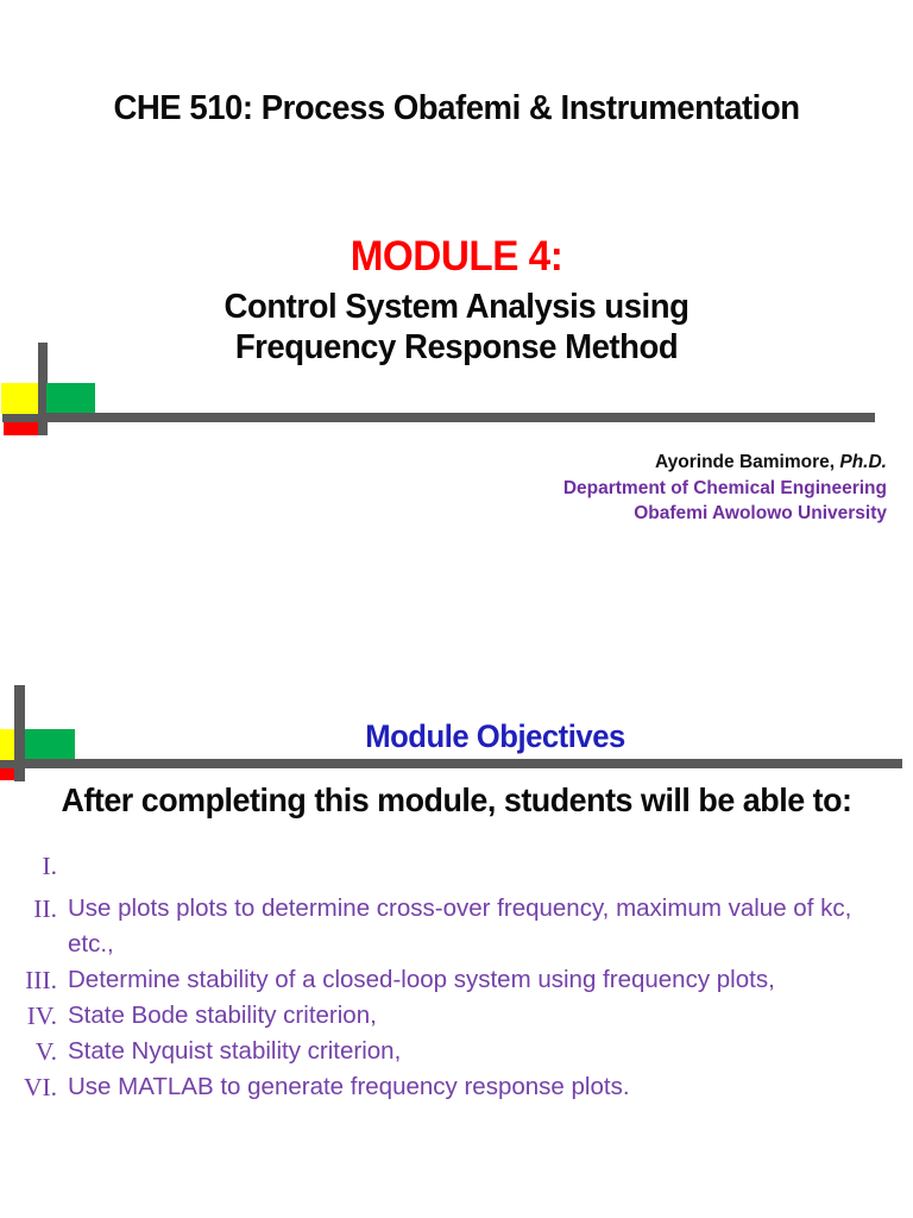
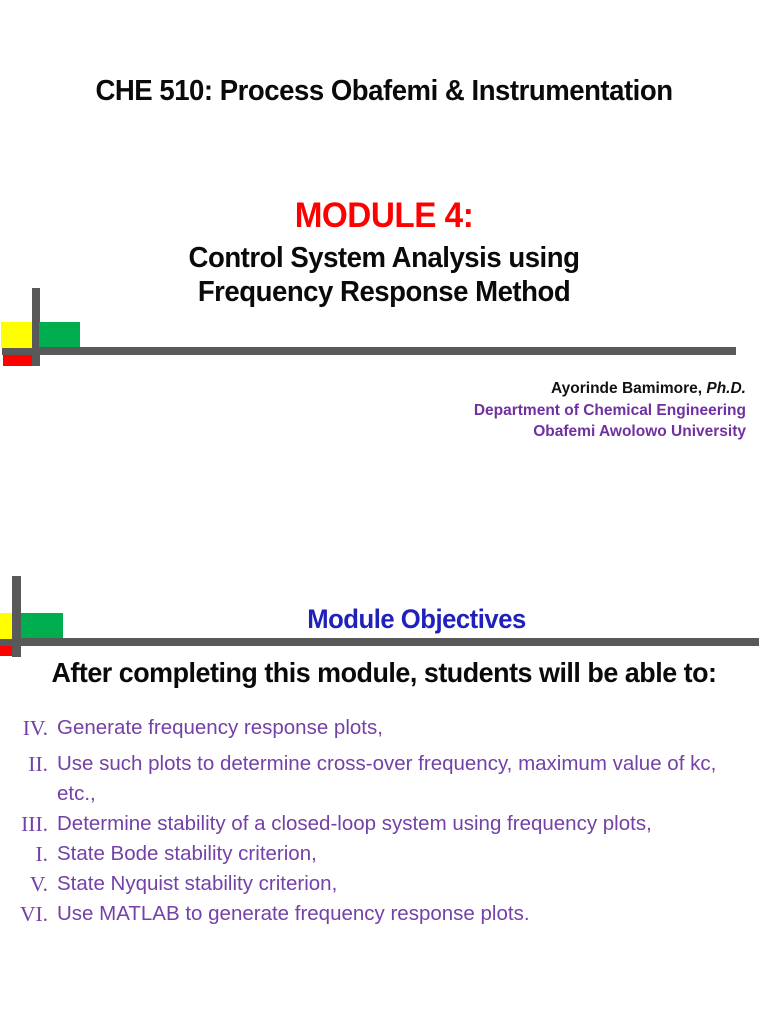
  CHE 510: Process Obafemi & Instrumentation
  MODULE 4:
  Control System Analysis using
  Frequency Response Method
  Ayorinde Bamimore, Ph.D.
  Department of Chemical Engineering
  Obafemi Awolowo University
  Module Objectives
  After completing this module, students will be able to:
- I.
+ IV.
+ Generate frequency response plots,
  II.
- Use plots plots to determine cross-over frequency, maximum value of kc, etc.,
+ Use such plots to determine cross-over frequency, maximum value of kc, etc.,
  III.
  Determine stability of a closed-loop system using frequency plots,
- IV.
+ I.
  State Bode stability criterion,
  V.
  State Nyquist stability criterion,
  VI.
  Use MATLAB to generate frequency response plots.
